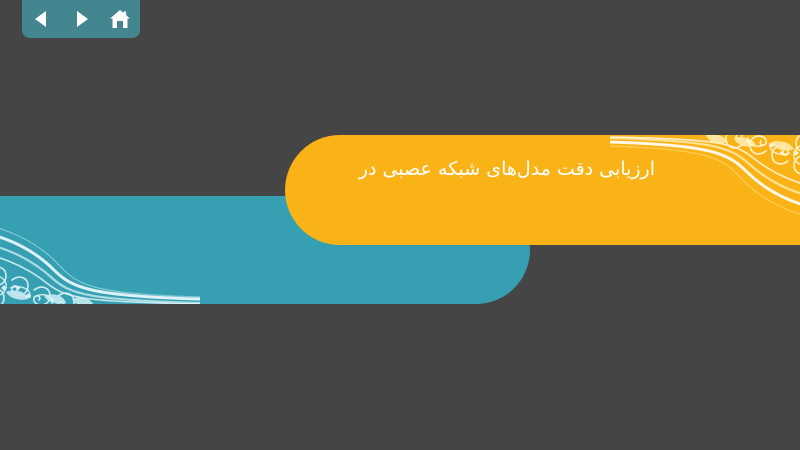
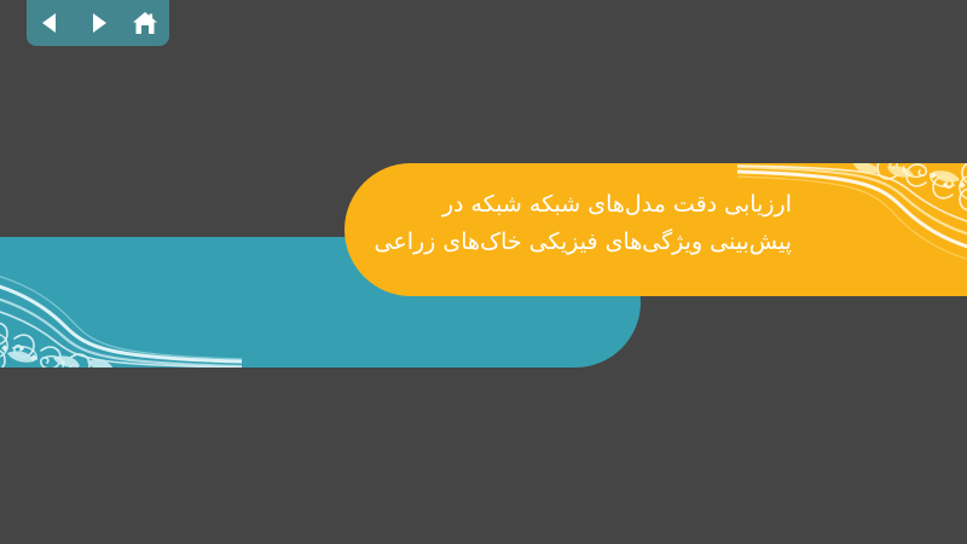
- ارزیابی دقت مدل‌های شبکه عصبی در
+ ارزیابی دقت مدل‌های شبکه شبکه در
+ پیش‌بینی ویژگی‌های فیزیکی خاک‌های زراعی
